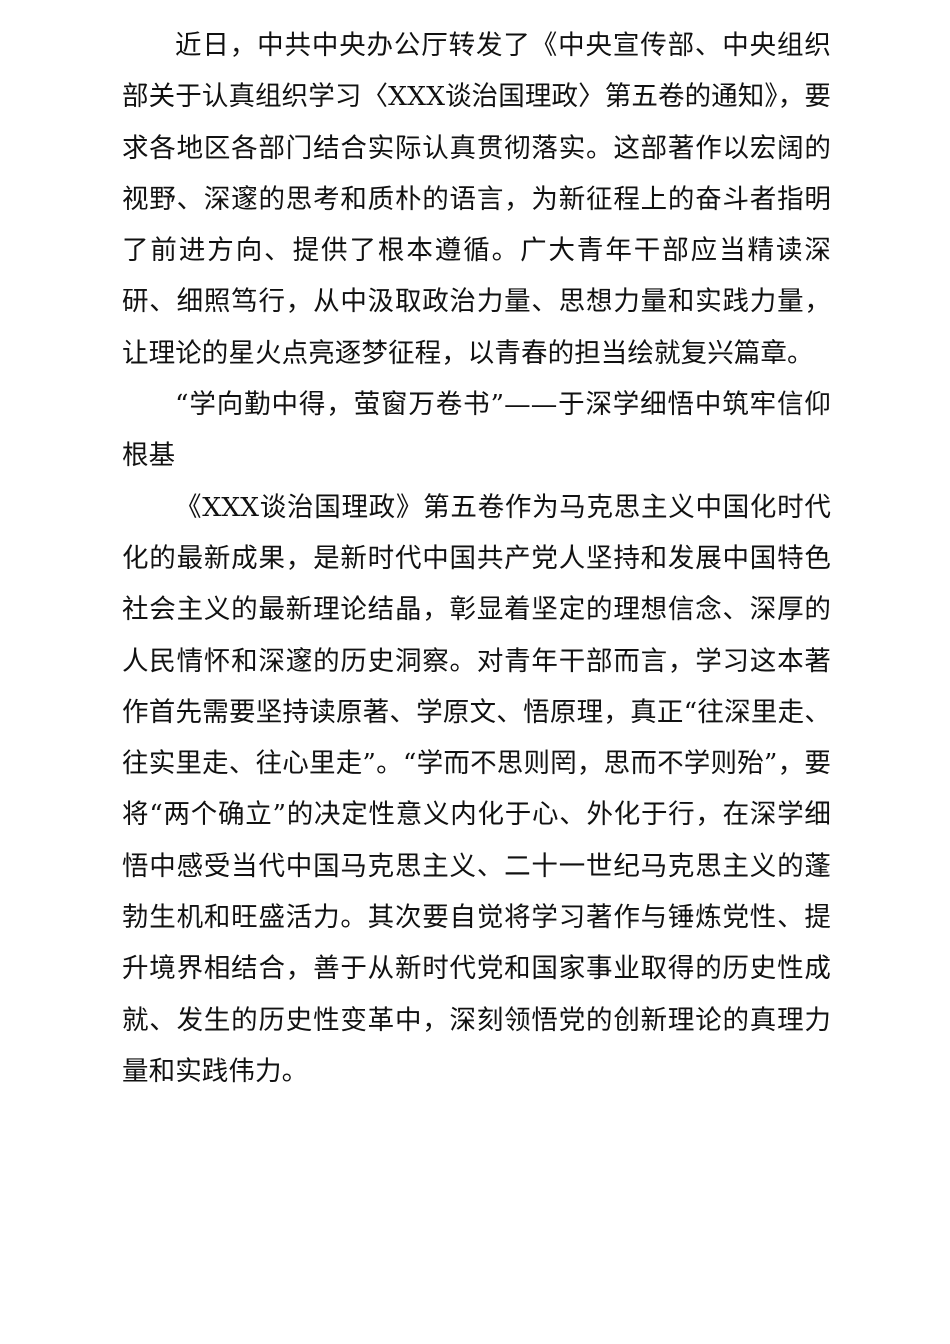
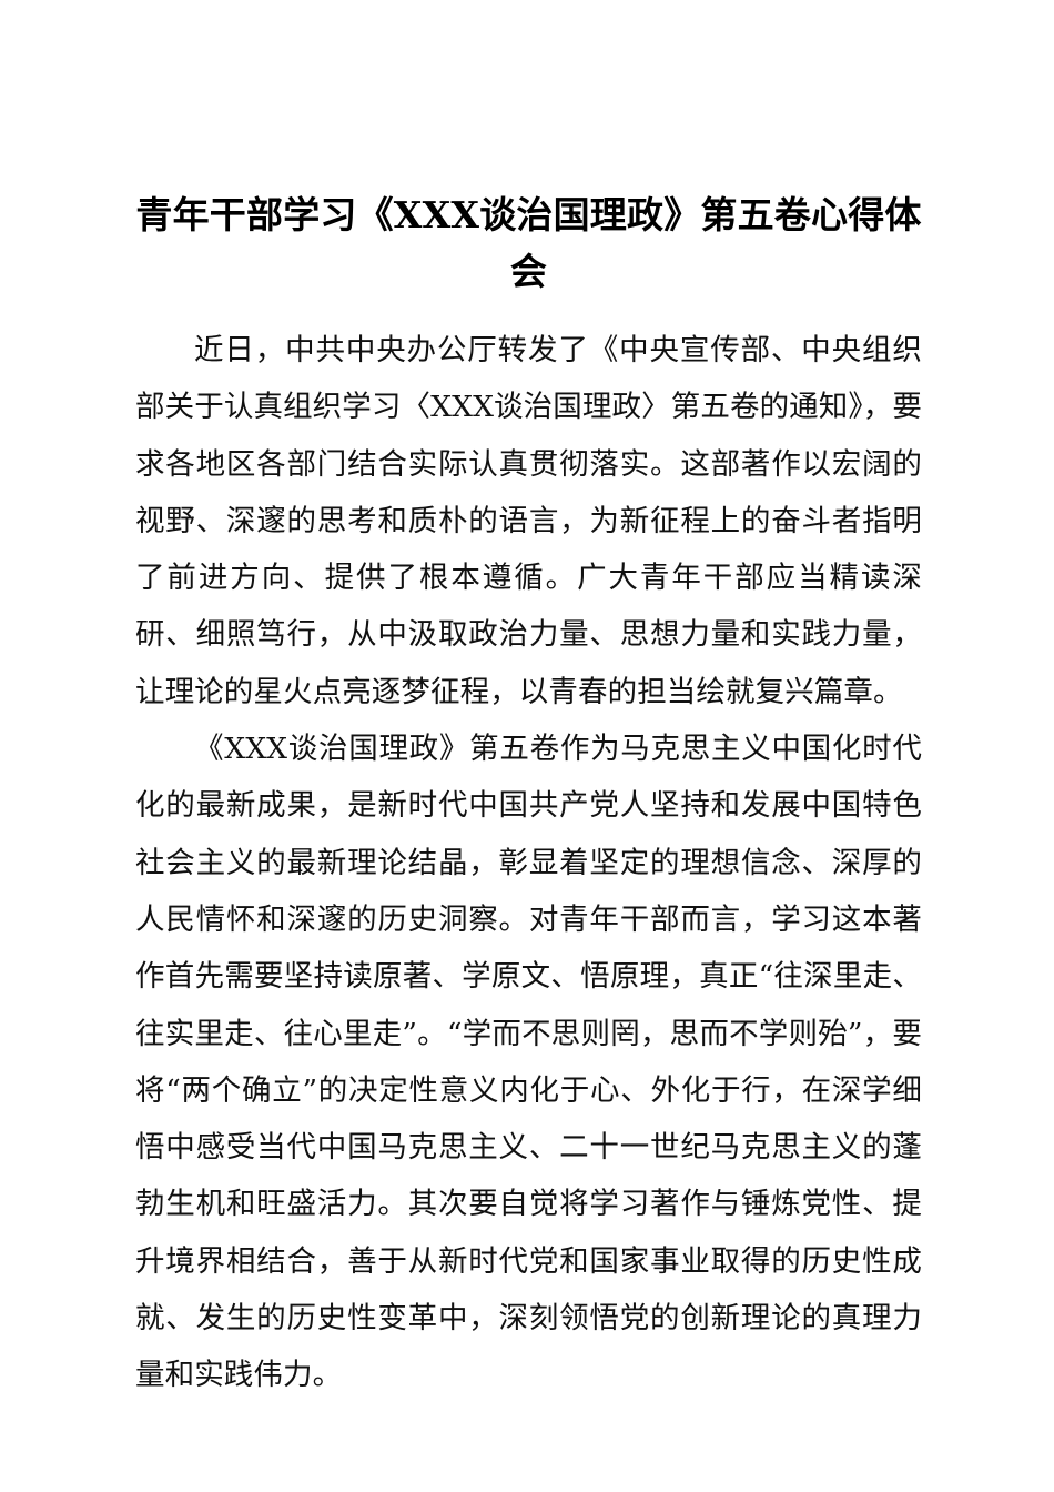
+ 青年干部学习《XXX谈治国理政》第五卷心得体会
  近日，中共中央办公厅转发了《中央宣传部、中央组织部关于认真组织学习〈XXX谈治国理政〉第五卷的通知》，要求各地区各部门结合实际认真贯彻落实。这部著作以宏阔的视野、深邃的思考和质朴的语言，为新征程上的奋斗者指明了前进方向、提供了根本遵循。广大青年干部应当精读深研、细照笃行，从中汲取政治力量、思想力量和实践力量，让理论的星火点亮逐梦征程，以青春的担当绘就复兴篇章。
- “学向勤中得，萤窗万卷书”——于深学细悟中筑牢信仰根基
  《XXX谈治国理政》第五卷作为马克思主义中国化时代化的最新成果，是新时代中国共产党人坚持和发展中国特色社会主义的最新理论结晶，彰显着坚定的理想信念、深厚的人民情怀和深邃的历史洞察。对青年干部而言，学习这本著作首先需要坚持读原著、学原文、悟原理，真正“往深里走、往实里走、往心里走”。“学而不思则罔，思而不学则殆”，要将“两个确立”的决定性意义内化于心、外化于行，在深学细悟中感受当代中国马克思主义、二十一世纪马克思主义的蓬勃生机和旺盛活力。其次要自觉将学习著作与锤炼党性、提升境界相结合，善于从新时代党和国家事业取得的历史性成就、发生的历史性变革中，深刻领悟党的创新理论的真理力量和实践伟力。
